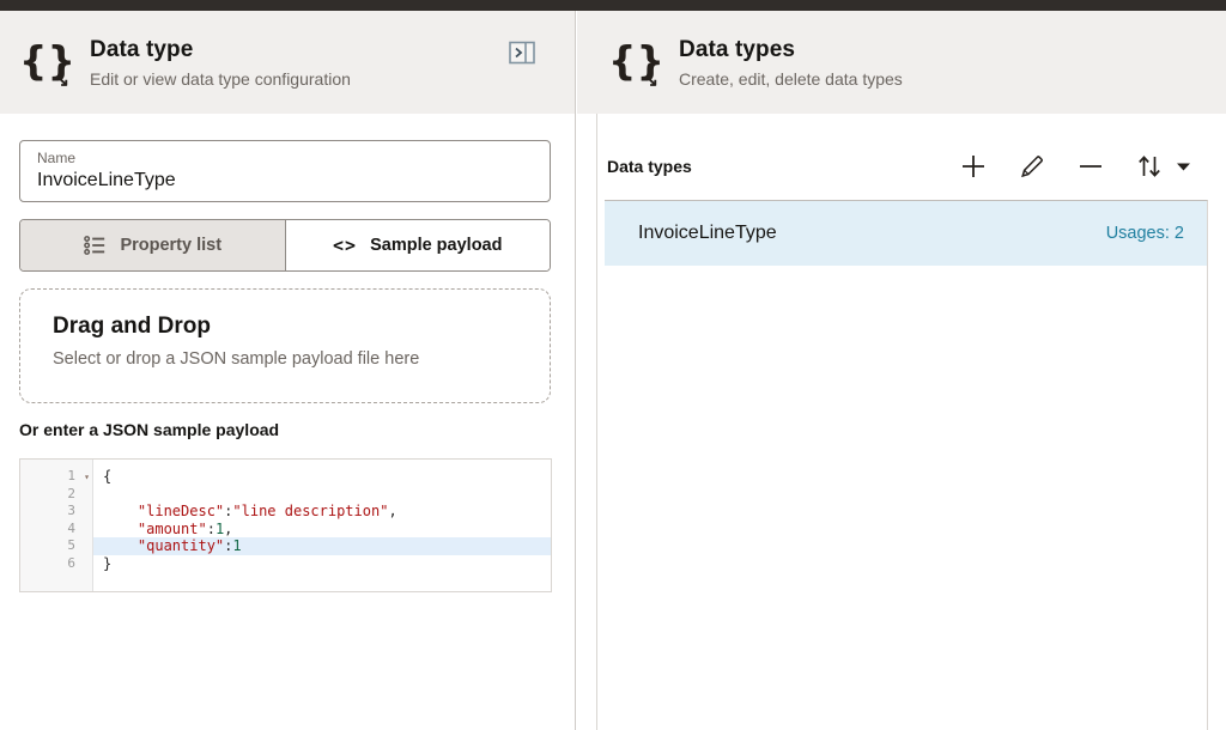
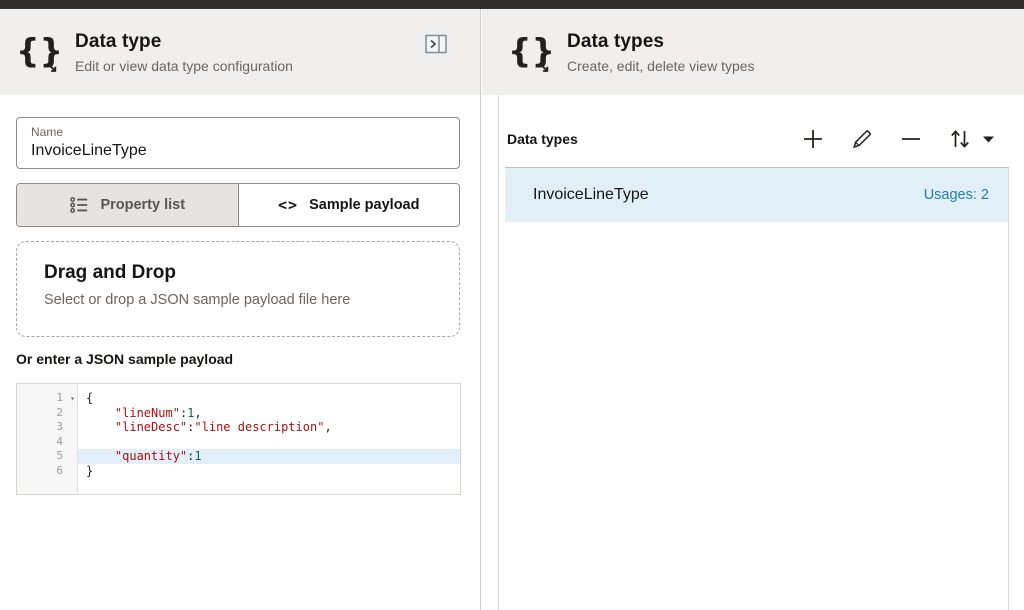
  {
  }
  ↘
  Data type
  Edit or view data type configuration
  Name
  InvoiceLineType
  Property list
  <>
  Sample payload
  Drag and Drop
  Select or drop a JSON sample payload file here
  Or enter a JSON sample payload
  1
  ▾
  {
  2
+ "lineNum":1,
  3
  "lineDesc":"line description",
  4
- "amount":1,
  5
  "quantity":1
  6
  }
  {
  }
  ↘
  Data types
- Create, edit, delete data types
+ Create, edit, delete view types
  Data types
  InvoiceLineType
  Usages: 2
